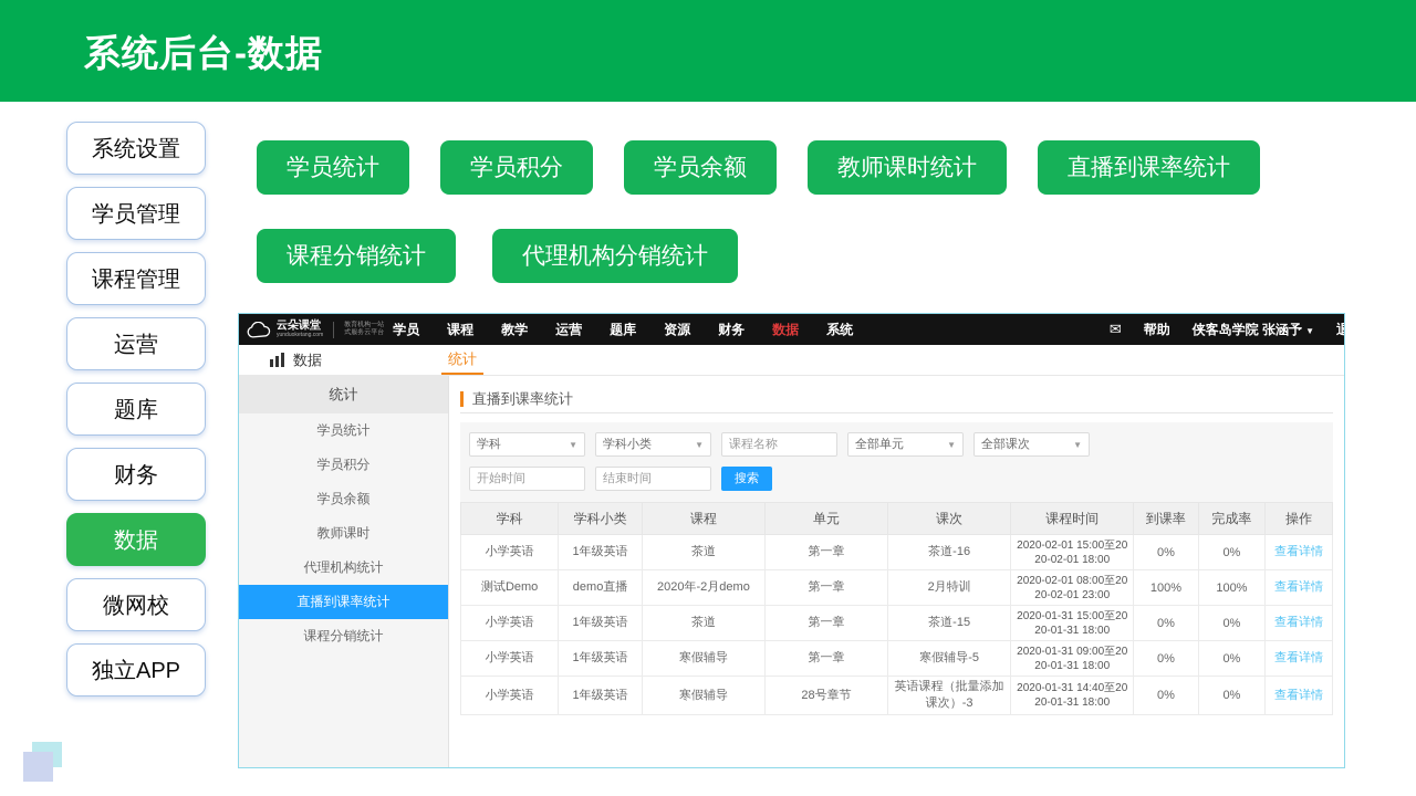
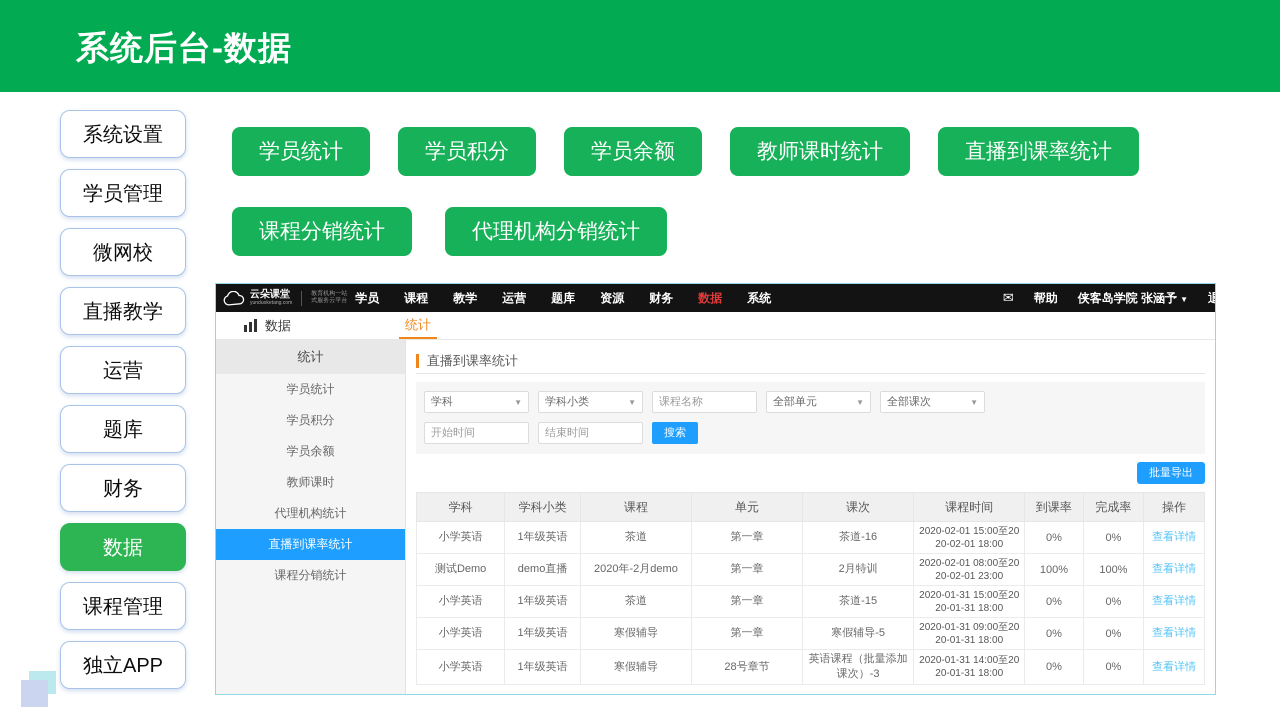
  系统后台-数据
  系统设置
  学员管理
- 课程管理
+ 微网校
+ 直播教学
  运营
  题库
  财务
  数据
- 微网校
+ 课程管理
  独立APP
  学员统计
  学员积分
  学员余额
  教师课时统计
  直播到课率统计
  课程分销统计
  代理机构分销统计
  云朵课堂
  学员
  课程
  教学
  运营
  题库
  资源
  财务
  数据
  系统
  ✉
  帮助
  侠客岛学院 张涵予 ▼
  退
  数据
  统计
  统计
  学员统计
  学员积分
  学员余额
  教师课时
  代理机构统计
  直播到课率统计
  课程分销统计
  直播到课率统计
  学科
  ▼
  学科小类
  ▼
  课程名称
  全部单元
  ▼
  全部课次
  ▼
  开始时间
  结束时间
  搜索
+ 批量导出
  学科	学科小类	课程	单元	课次	课程时间	到课率	完成率	操作
  小学英语	1年级英语	茶道	第一章	茶道-16	2020-02-01 15:00至2020-02-01 18:00	0%	0%	查看详情
  测试Demo	demo直播	2020年-2月demo	第一章	2月特训	2020-02-01 08:00至2020-02-01 23:00	100%	100%	查看详情
  小学英语	1年级英语	茶道	第一章	茶道-15	2020-01-31 15:00至2020-01-31 18:00	0%	0%	查看详情
  小学英语	1年级英语	寒假辅导	第一章	寒假辅导-5	2020-01-31 09:00至2020-01-31 18:00	0%	0%	查看详情
- 小学英语	1年级英语	寒假辅导	28号章节	英语课程（批量添加课次）-3	2020-01-31 14:40至2020-01-31 18:00	0%	0%	查看详情
+ 小学英语	1年级英语	寒假辅导	28号章节	英语课程（批量添加课次）-3	2020-01-31 14:00至2020-01-31 18:00	0%	0%	查看详情
